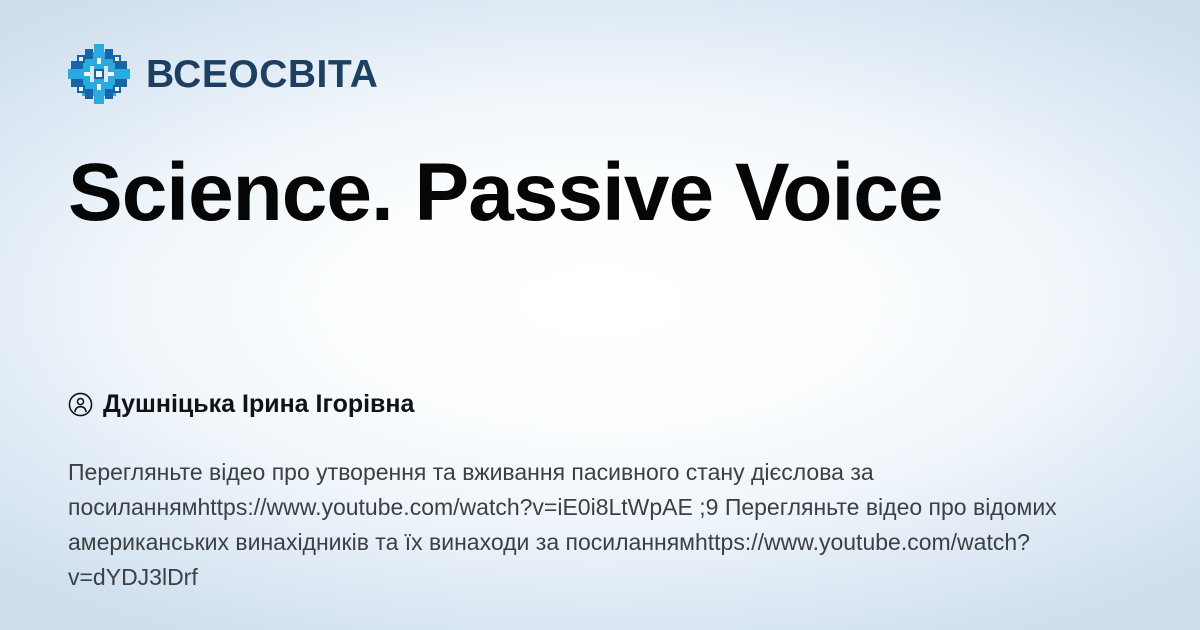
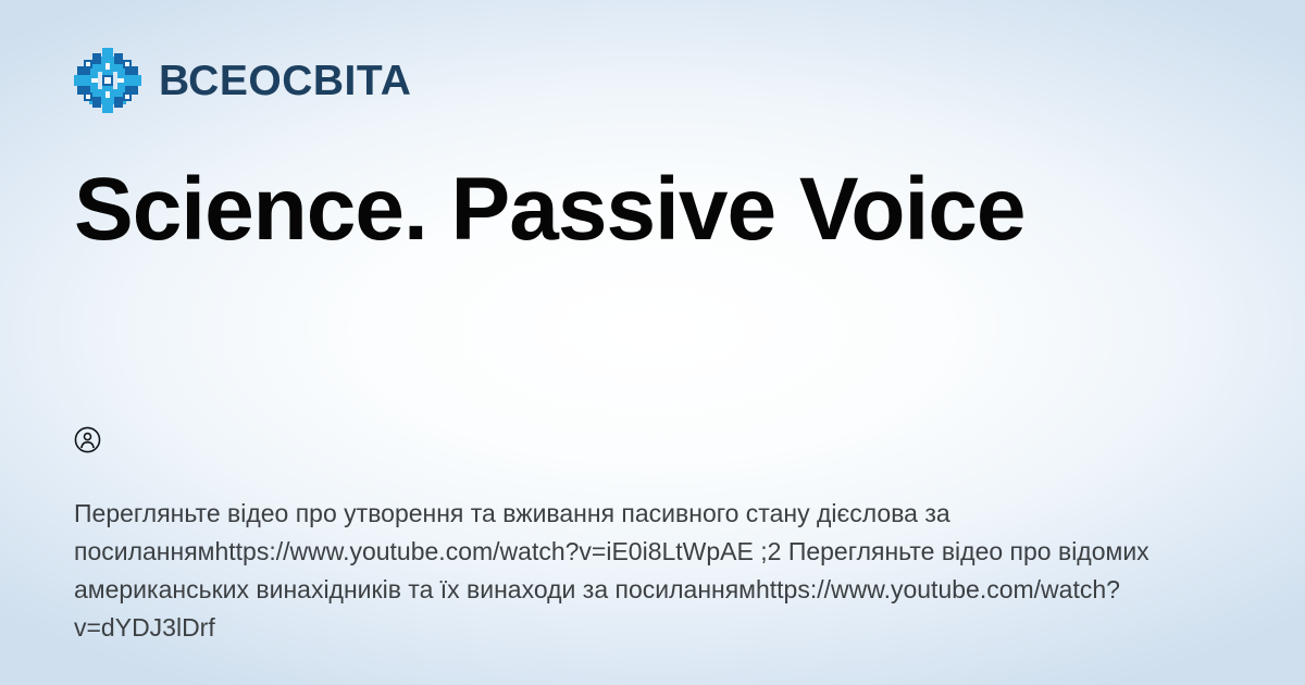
  ВСЕОСВІТА
  Science. Passive Voice
- Душніцька Ірина Ігорівна
- Перегляньте відео про утворення та вживання пасивного стану дієслова за посиланнямhttps://www.youtube.com/watch?v=iE0i8LtWpAE ;9 Перегляньте відео про відомих американських винахідників та їх винаходи за посиланнямhttps://www.youtube.com/watch?v=dYDJ3lDrf
+ Перегляньте відео про утворення та вживання пасивного стану дієслова за посиланнямhttps://www.youtube.com/watch?v=iE0i8LtWpAE ;2 Перегляньте відео про відомих американських винахідників та їх винаходи за посиланнямhttps://www.youtube.com/watch?v=dYDJ3lDrf
